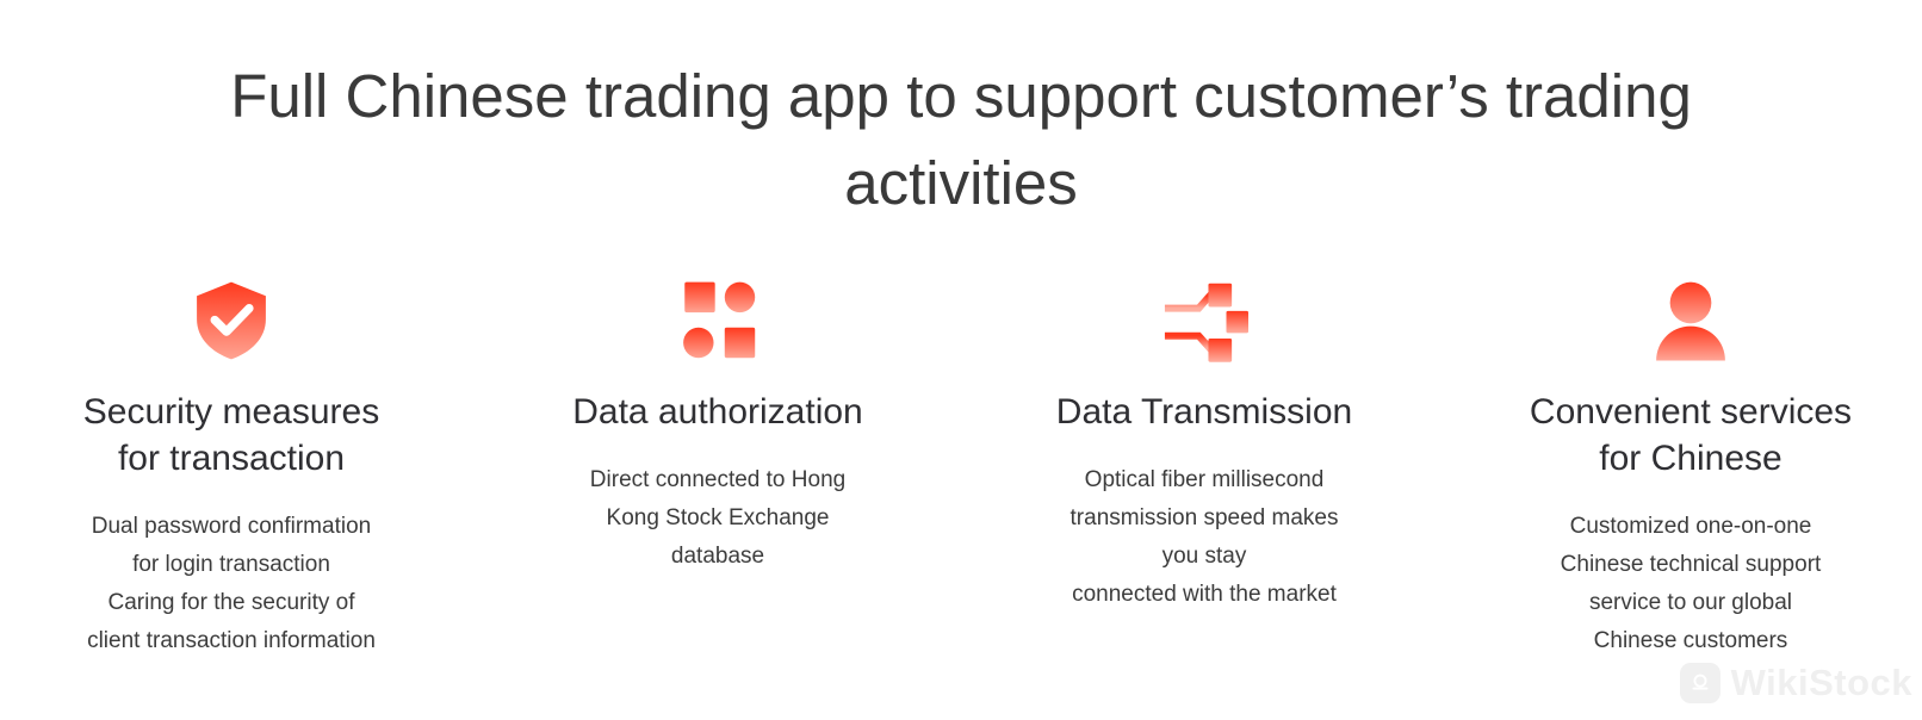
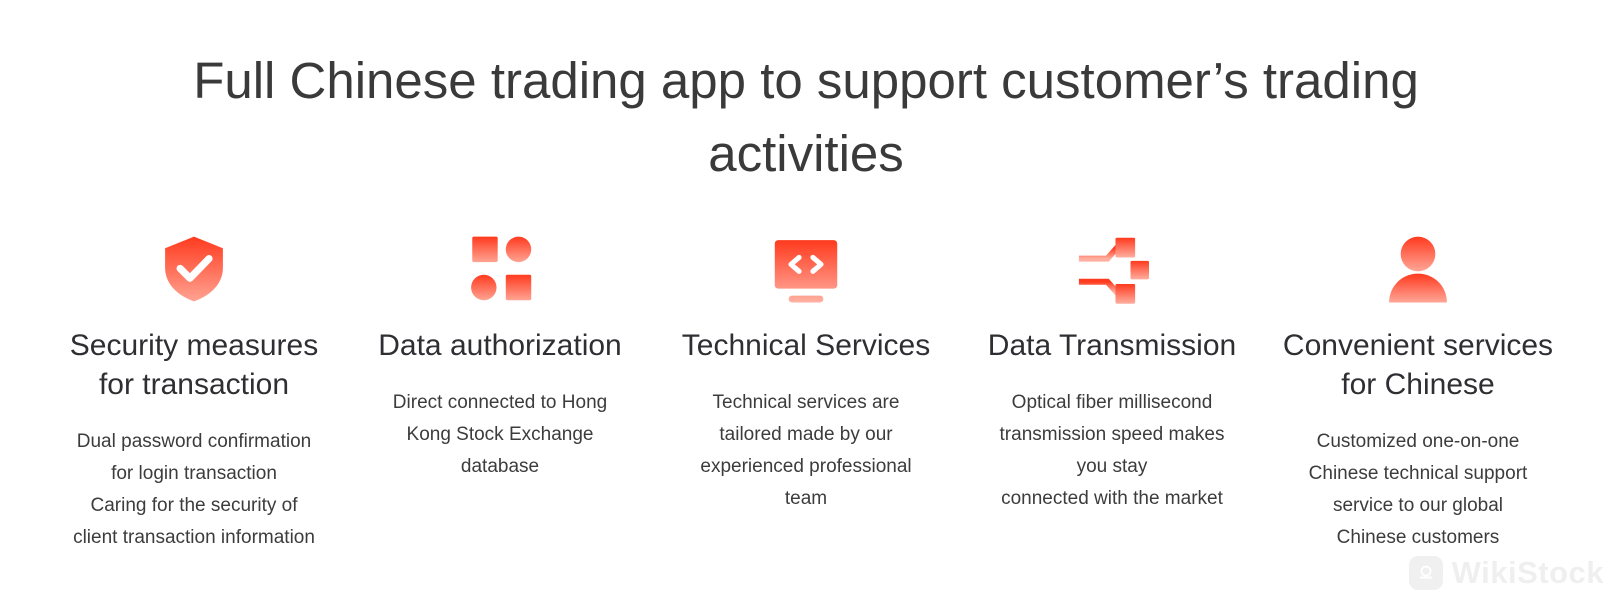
  Full Chinese trading app to support customer’s trading activities
  Security measures
  for transaction
  Dual password confirmation
  for login transaction
  Caring for the security of
  client transaction information
  Data authorization
  Direct connected to Hong
  Kong Stock Exchange
  database
+ Technical Services
+ Technical services are
+ tailored made by our
+ experienced professional
+ team
  Data Transmission
  Optical fiber millisecond
  transmission speed makes
  you stay
  connected with the market
  Convenient services
  for Chinese
  Customized one-on-one
  Chinese technical support
  service to our global
  Chinese customers
